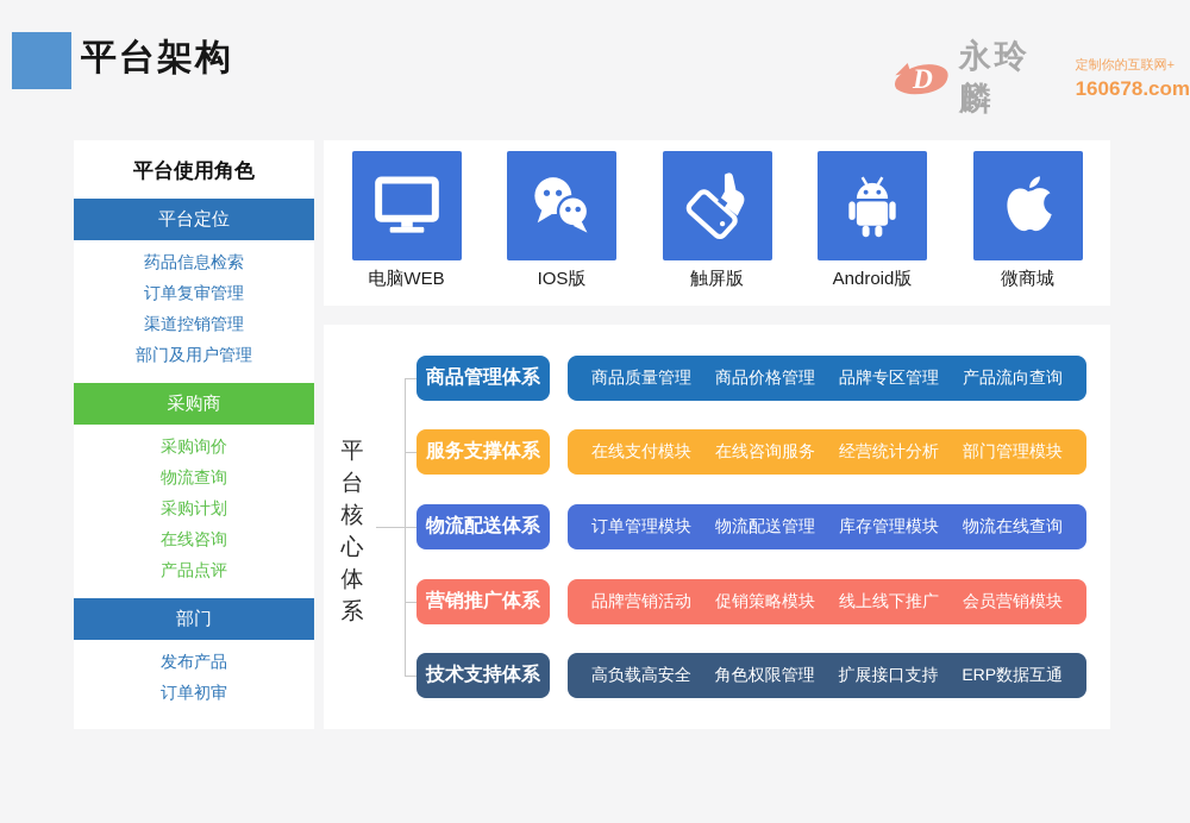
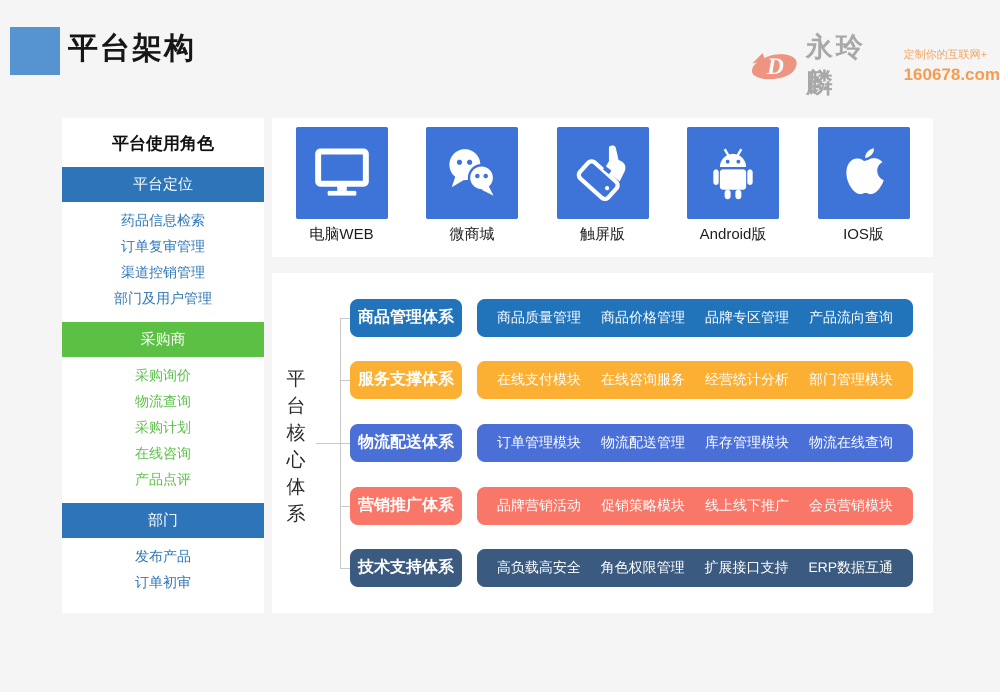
  平台架构
  D
  永玲麟
  定制你的互联网+
  160678.com
  平台使用角色
  平台定位
  药品信息检索
  订单复审管理
  渠道控销管理
  部门及用户管理
  采购商
  采购询价
  物流查询
  采购计划
  在线咨询
  产品点评
  部门
  发布产品
  订单初审
  电脑WEB
- IOS版
+ 微商城
  触屏版
  Android版
- 微商城
+ IOS版
  平台核心体系
  商品管理体系
  商品质量管理
  商品价格管理
  品牌专区管理
  产品流向查询
  服务支撑体系
  在线支付模块
  在线咨询服务
  经营统计分析
  部门管理模块
  物流配送体系
  订单管理模块
  物流配送管理
  库存管理模块
  物流在线查询
  营销推广体系
  品牌营销活动
  促销策略模块
  线上线下推广
  会员营销模块
  技术支持体系
  高负载高安全
  角色权限管理
  扩展接口支持
  ERP数据互通
